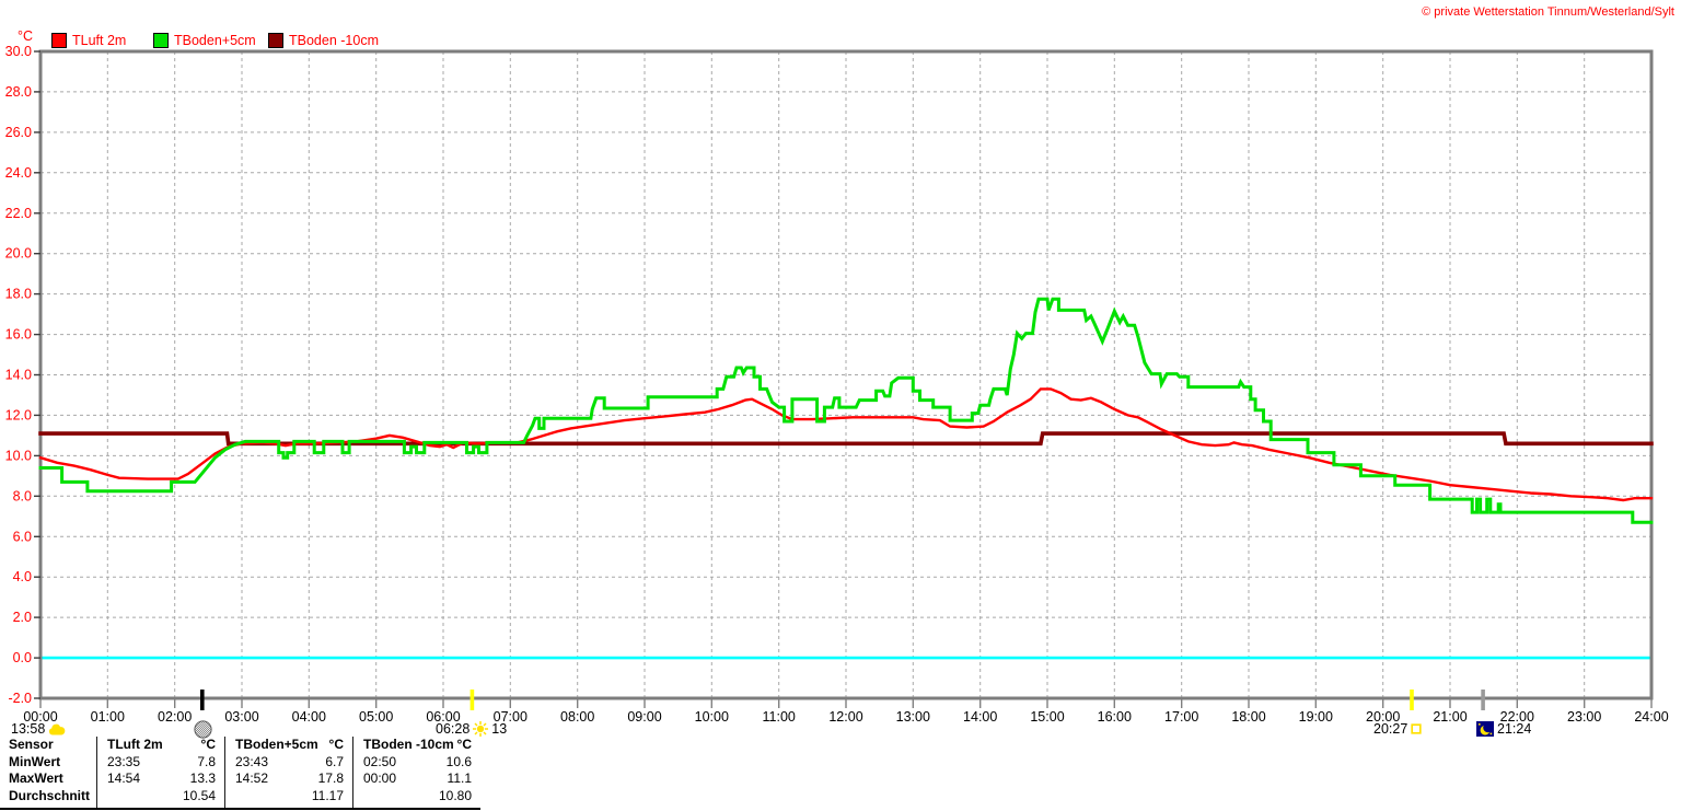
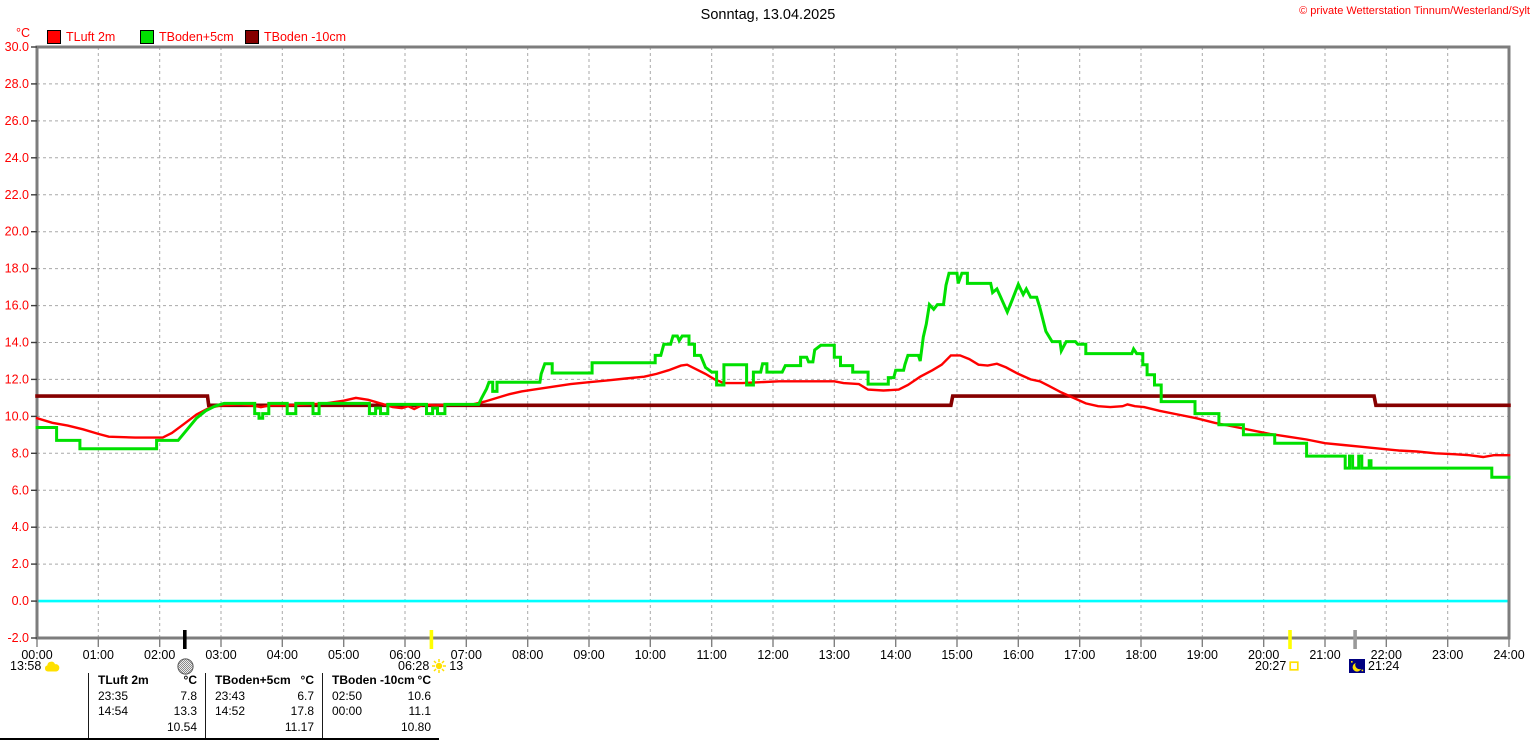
+ Sonntag, 13.04.2025
  © private Wetterstation Tinnum/Westerland/Sylt
  °C
  TLuft 2m
  TBoden+5cm
  TBoden -10cm
  30.0
  28.0
  26.0
  24.0
  22.0
  20.0
  18.0
  16.0
  14.0
  12.0
  10.0
  8.0
  6.0
  4.0
  2.0
  0.0
  -2.0
  00:00
  01:00
  02:00
  03:00
  04:00
  05:00
  06:00
  07:00
  08:00
  09:00
  10:00
  11:00
  12:00
  13:00
  14:00
  15:00
  16:00
  17:00
  18:00
  19:00
  20:00
  21:00
  22:00
  23:00
  24:00
  13:58
  06:28
  13
  20:27
  21:24
- Sensor
- MinWert
- MaxWert
- Durchschnitt
  TLuft 2m
  °C
  23:35
  7.8
  14:54
  13.3
  10.54
  TBoden+5cm
  °C
  23:43
  6.7
  14:52
  17.8
  11.17
  TBoden -10cm
  °C
  02:50
  10.6
  00:00
  11.1
  10.80
